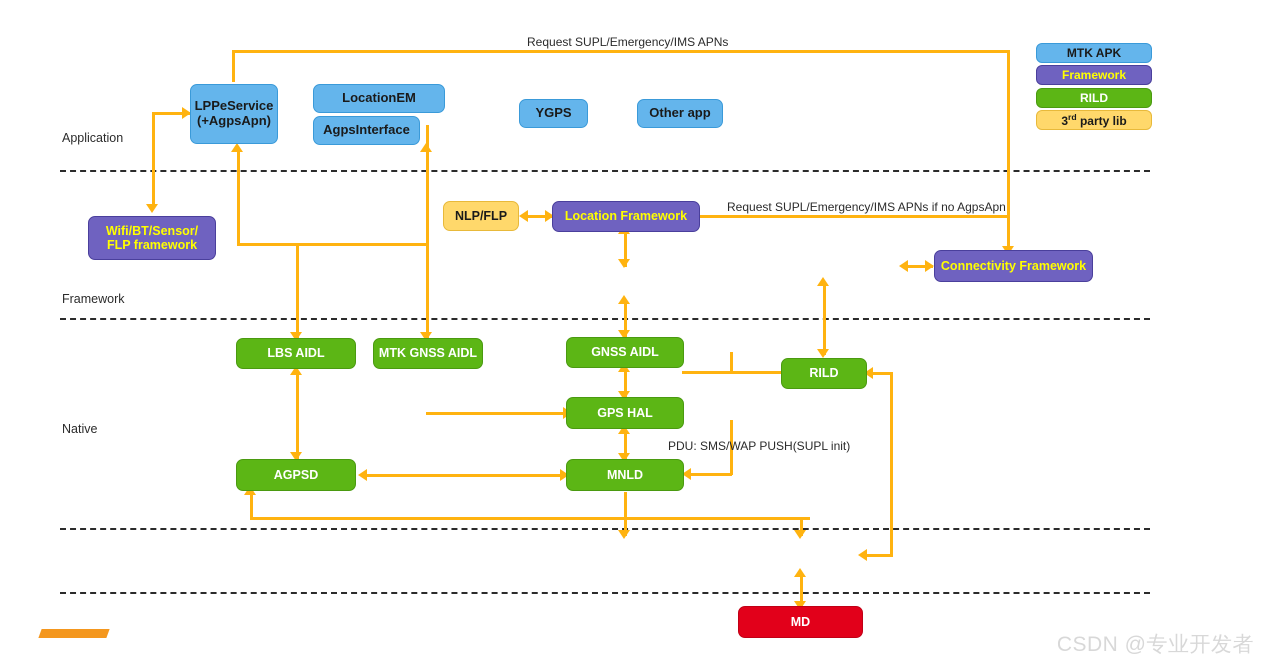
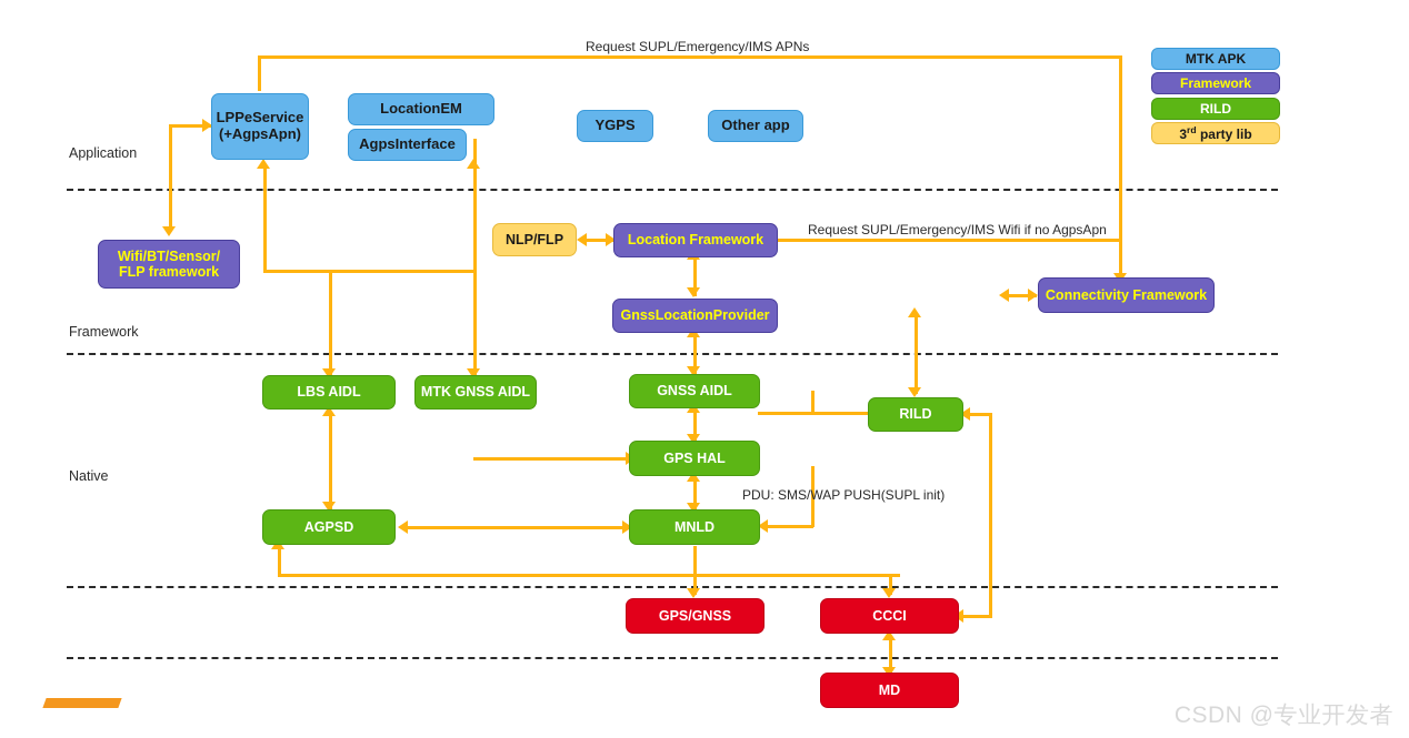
  Application
  Framework
  Native
  Request SUPL/Emergency/IMS APNs
- Request SUPL/Emergency/IMS APNs if no AgpsApn
+ Request SUPL/Emergency/IMS Wifi if no AgpsApn
  PDU: SMS/WAP PUSH(SUPL init)
  LPPeService
  (+AgpsApn)
  LocationEM
  AgpsInterface
  YGPS
  Other app
  Wifi/BT/Sensor/
  FLP framework
  NLP/FLP
  Location Framework
+ GnssLocationProvider
  Connectivity Framework
  LBS AIDL
  MTK GNSS AIDL
  GNSS AIDL
  RILD
  GPS HAL
  AGPSD
  MNLD
+ GPS/GNSS
+ CCCI
  MD
  MTK APK
  Framework
  RILD
  3rd party lib
  CSDN @专业开发者
